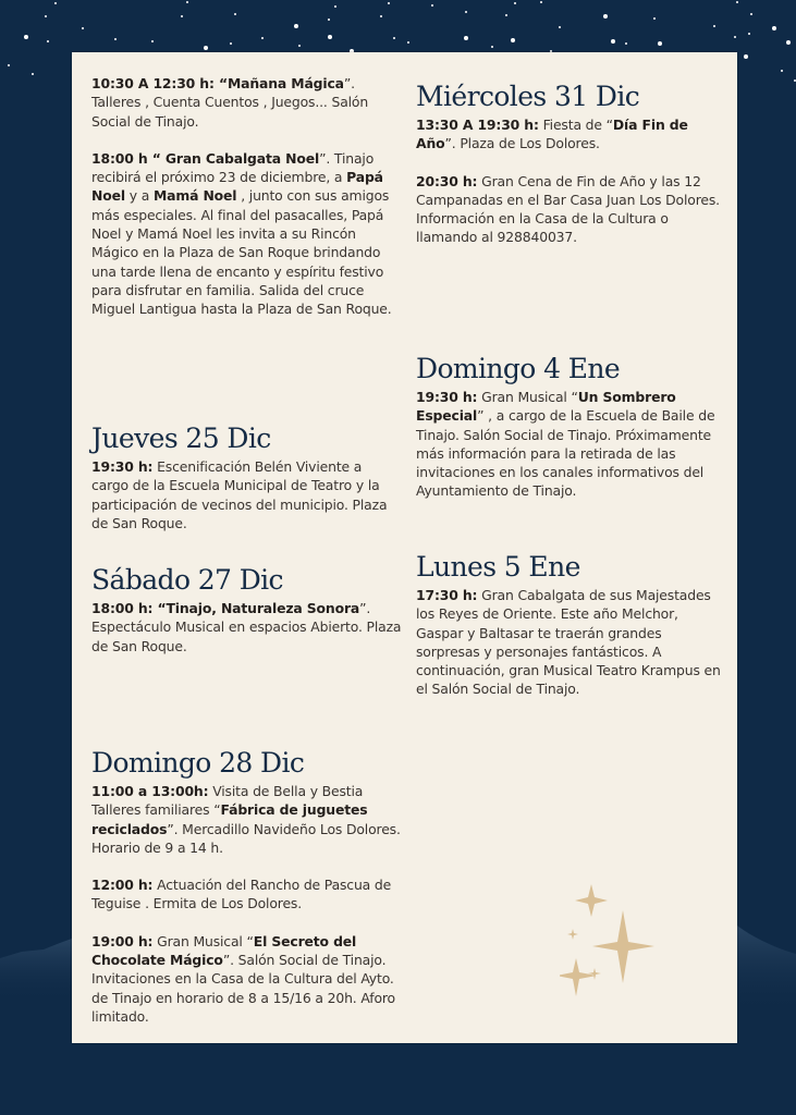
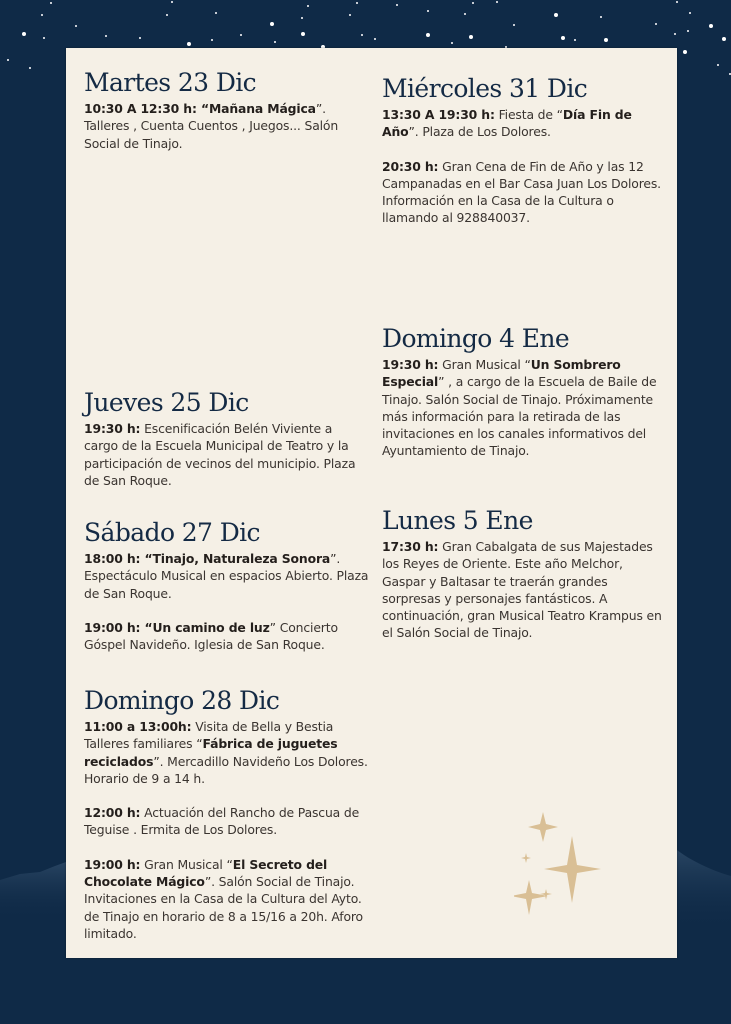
+ Martes 23 Dic
  10:30 A 12:30 h: “Mañana Mágica”. Talleres , Cuenta Cuentos , Juegos... Salón Social de Tinajo.
- 18:00 h “ Gran Cabalgata Noel”. Tinajo recibirá el próximo 23 de diciembre, a Papá Noel y a Mamá Noel , junto con sus amigos más especiales. Al final del pasacalles, Papá Noel y Mamá Noel les invita a su Rincón Mágico en la Plaza de San Roque brindando una tarde llena de encanto y espíritu festivo para disfrutar en familia. Salida del cruce Miguel Lantigua hasta la Plaza de San Roque.
  Jueves 25 Dic
  19:30 h: Escenificación Belén Viviente a cargo de la Escuela Municipal de Teatro y la participación de vecinos del municipio. Plaza de San Roque.
  Sábado 27 Dic
  18:00 h: “Tinajo, Naturaleza Sonora”. Espectáculo Musical en espacios Abierto. Plaza de San Roque.
+ 19:00 h: “Un camino de luz” Concierto Góspel Navideño. Iglesia de San Roque.
  Domingo 28 Dic
  11:00 a 13:00h: Visita de Bella y Bestia Talleres familiares “Fábrica de juguetes reciclados”. Mercadillo Navideño Los Dolores. Horario de 9 a 14 h.
  12:00 h: Actuación del Rancho de Pascua de Teguise . Ermita de Los Dolores.
  19:00 h: Gran Musical “El Secreto del Chocolate Mágico”. Salón Social de Tinajo. Invitaciones en la Casa de la Cultura del Ayto. de Tinajo en horario de 8 a 15/16 a 20h. Aforo limitado.
  Miércoles 31 Dic
  13:30 A 19:30 h: Fiesta de “Día Fin de Año”. Plaza de Los Dolores.
  20:30 h: Gran Cena de Fin de Año y las 12 Campanadas en el Bar Casa Juan Los Dolores. Información en la Casa de la Cultura o llamando al 928840037.
  Domingo 4 Ene
  19:30 h: Gran Musical “Un Sombrero Especial” , a cargo de la Escuela de Baile de Tinajo. Salón Social de Tinajo. Próximamente más información para la retirada de las invitaciones en los canales informativos del Ayuntamiento de Tinajo.
  Lunes 5 Ene
  17:30 h: Gran Cabalgata de sus Majestades los Reyes de Oriente. Este año Melchor, Gaspar y Baltasar te traerán grandes sorpresas y personajes fantásticos. A continuación, gran Musical Teatro Krampus en el Salón Social de Tinajo.
